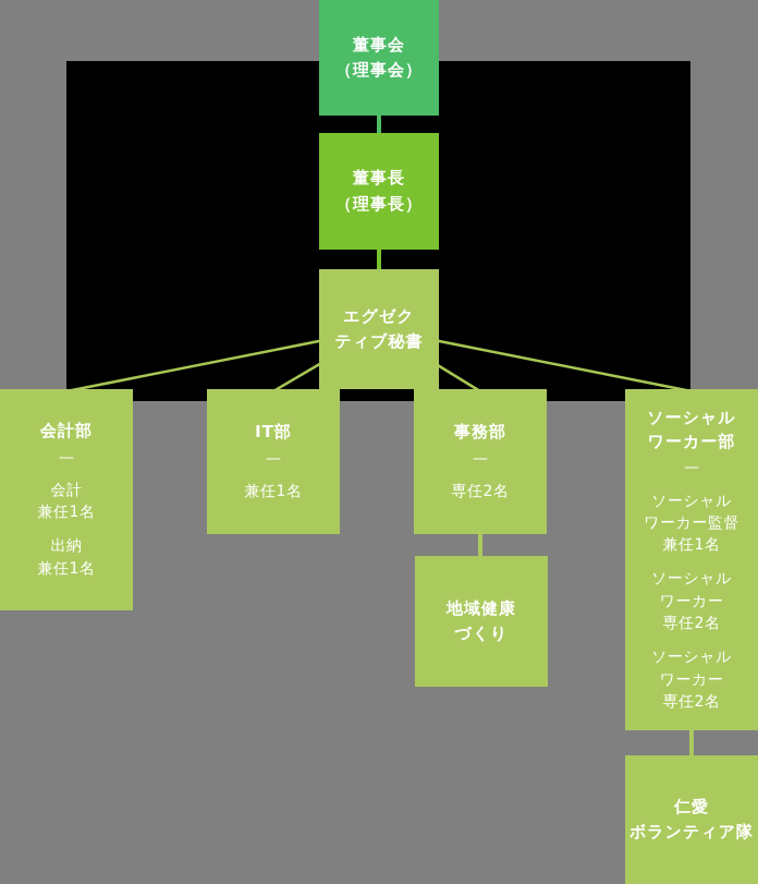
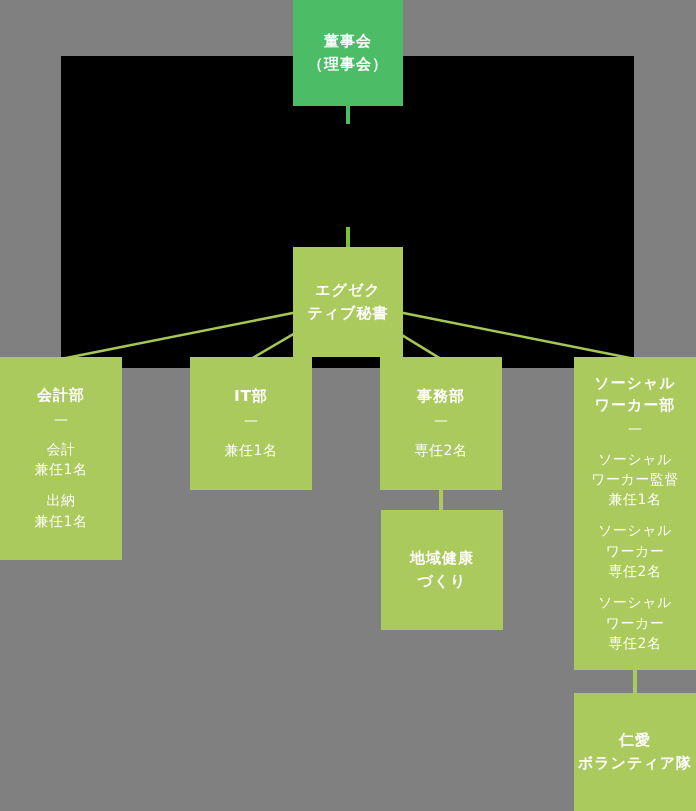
  董事会
  （理事会）
- 董事長
- （理事長）
  エグゼク
  ティブ秘書
  会計部
  —
  会計
  兼任1名
  出納
  兼任1名
  IT部
  —
  兼任1名
  事務部
  —
  専任2名
  ソーシャル
  ワーカー部
  —
  ソーシャル
  ワーカー監督
  兼任1名
  ソーシャル
  ワーカー
  専任2名
  ソーシャル
  ワーカー
  専任2名
  地域健康
  づくり
  仁愛
  ボランティア隊
